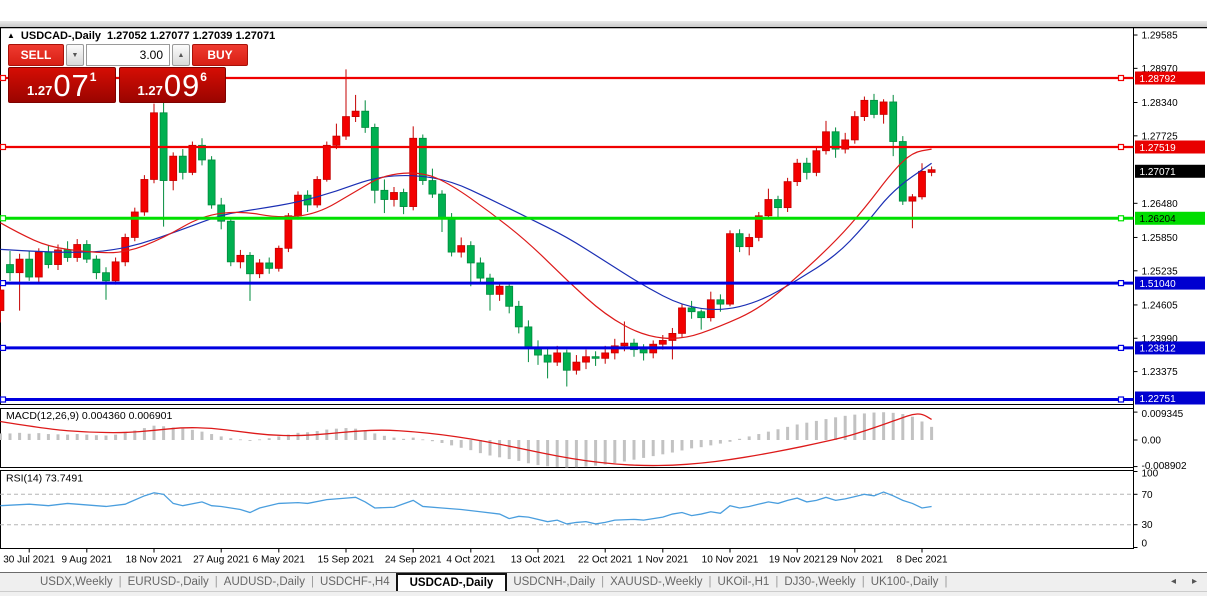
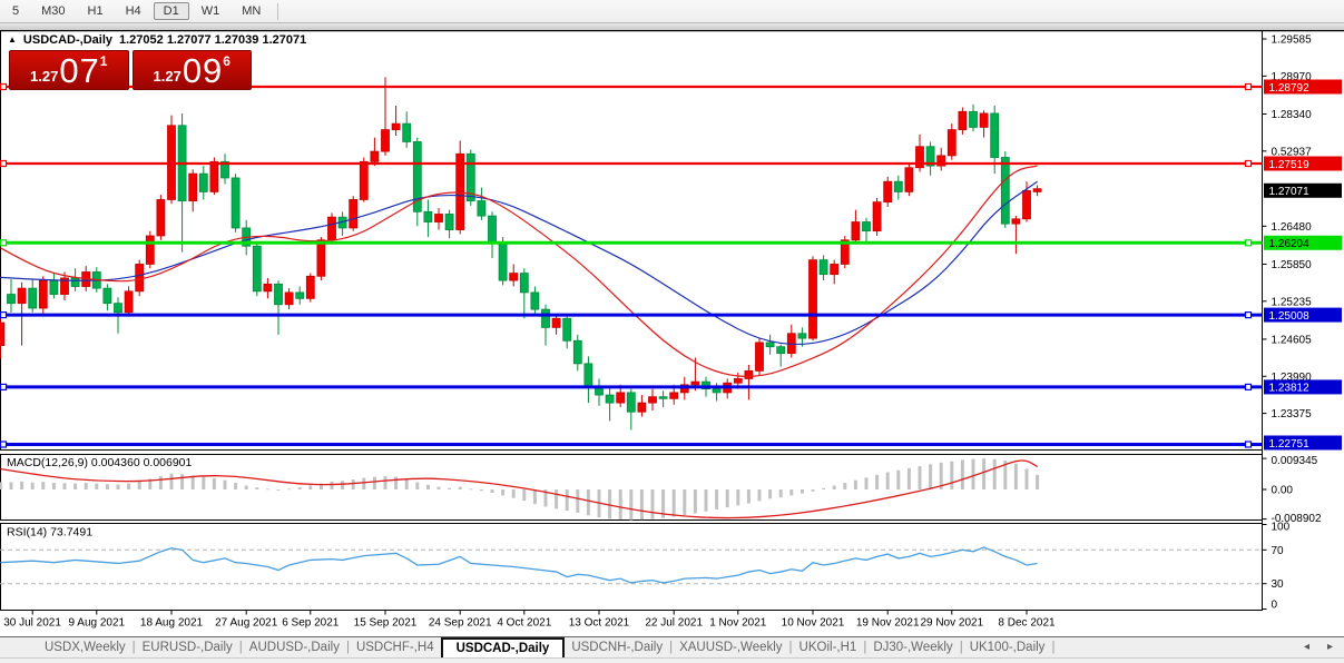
  1.29585
  1.28970
  1.28340
- 1.27725
+ 0.52937
  1.26480
  1.25850
  1.25235
  1.24605
  1.23990
  1.23375
  0.009345
  0.00
  -0.008902
  MACD(12,26,9) 0.004360 0.006901
  100
  70
  30
  0
  RSI(14) 73.7491
  1.28792
  1.27519
  1.27071
  1.26204
- 1.51040
+ 1.25008
  1.23812
  1.22751
  30 Jul 2021
  9 Aug 2021
- 18 Nov 2021
+ 18 Aug 2021
  27 Aug 2021
- 6 May 2021
+ 6 Sep 2021
  15 Sep 2021
  24 Sep 2021
  4 Oct 2021
  13 Oct 2021
- 22 Oct 2021
+ 22 Jul 2021
  1 Nov 2021
  10 Nov 2021
  19 Nov 2021
  29 Nov 2021
  8 Dec 2021
+ 5
+ M30
+ H1
+ H4
+ D1
+ W1
+ MN
  ▲
  USDCAD-,Daily
  1.27052 1.27077 1.27039 1.27071
- SELL
- 3.00
- BUY
  1.27
  07
  1
  1.27
  09
  6
  USDX,Weekly
  |
  EURUSD-,Daily
  |
  AUDUSD-,Daily
  |
  USDCHF-,H4
  USDCAD-,Daily
  USDCNH-,Daily
  |
  XAUUSD-,Weekly
  |
  UKOil-,H1
  |
  DJ30-,Weekly
  |
  UK100-,Daily
  |
  ◂
  ▸
